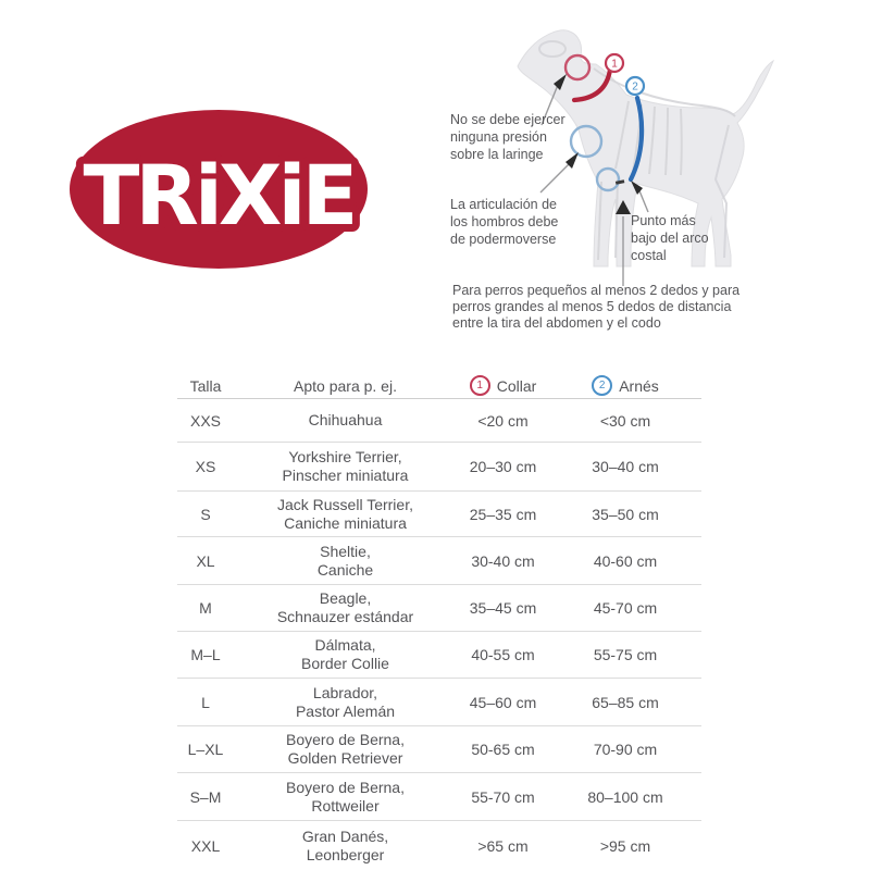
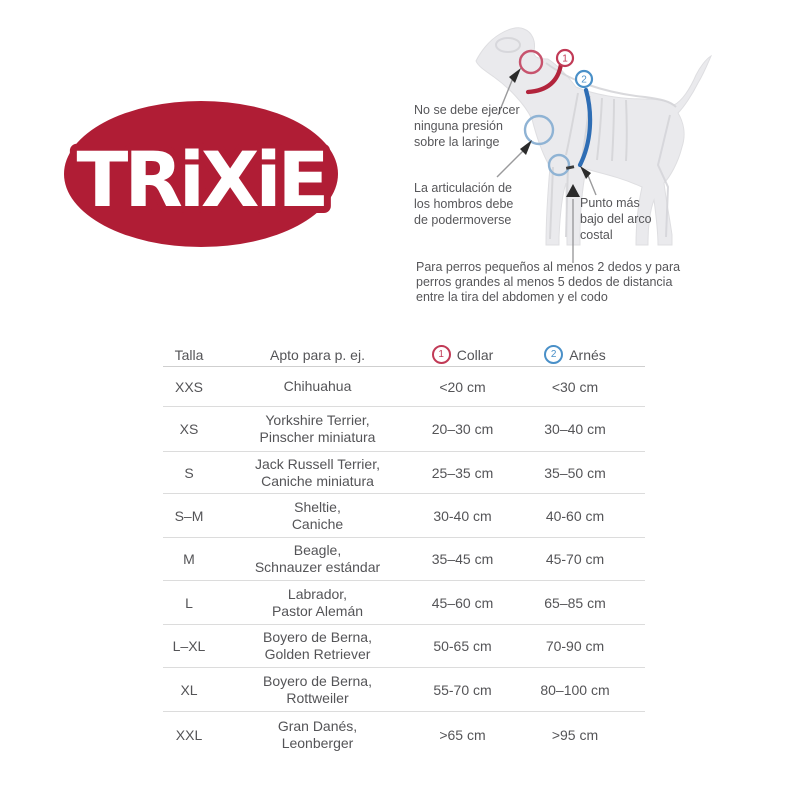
  TRiXiE
  1
  2
  No se debe ejercer
  ninguna presión
  sobre la laringe
  La articulación de
  los hombros debe
  de podermoverse
  Punto más
  bajo del arco
  costal
  Para perros pequeños al menos 2 dedos y para
  perros grandes al menos 5 dedos de distancia
  entre la tira del abdomen y el codo
  Talla
  Apto para p. ej.
  1
  Collar
  2
  Arnés
  XXS
  Chihuahua
  <20 cm
  <30 cm
  XS
  Yorkshire Terrier,
  Pinscher miniatura
  20–30 cm
  30–40 cm
  S
  Jack Russell Terrier,
  Caniche miniatura
  25–35 cm
  35–50 cm
- XL
+ S–M
  Sheltie,
  Caniche
  30-40 cm
  40-60 cm
  M
  Beagle,
  Schnauzer estándar
  35–45 cm
  45-70 cm
- M–L
- Dálmata,
- Border Collie
- 40-55 cm
- 55-75 cm
  L
  Labrador,
  Pastor Alemán
  45–60 cm
  65–85 cm
  L–XL
  Boyero de Berna,
  Golden Retriever
  50-65 cm
  70-90 cm
- S–M
+ XL
  Boyero de Berna,
  Rottweiler
  55-70 cm
  80–100 cm
  XXL
  Gran Danés,
  Leonberger
  >65 cm
  >95 cm
